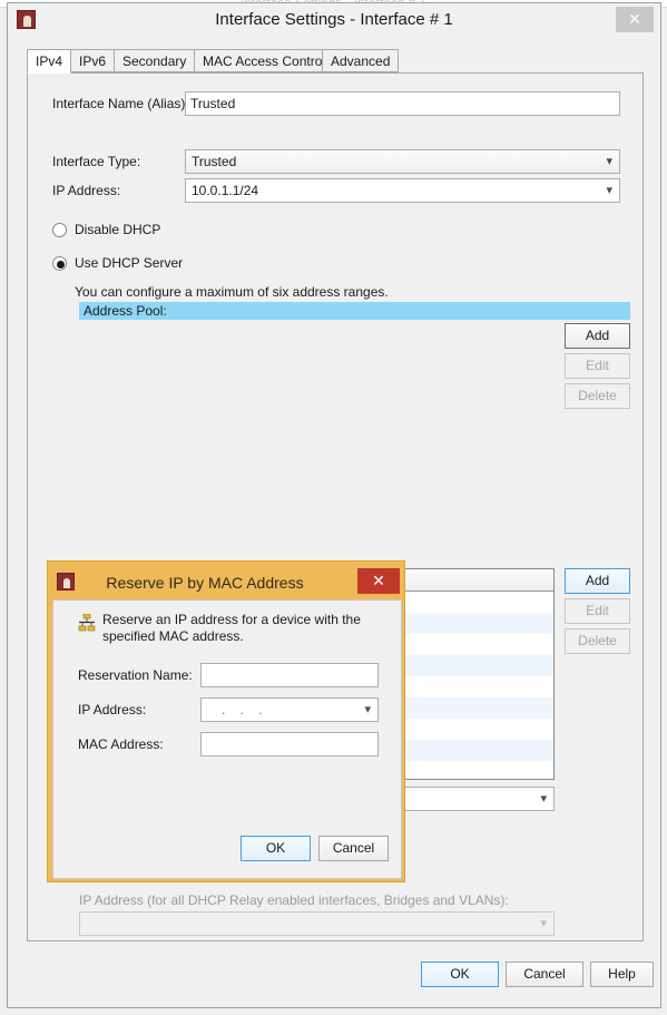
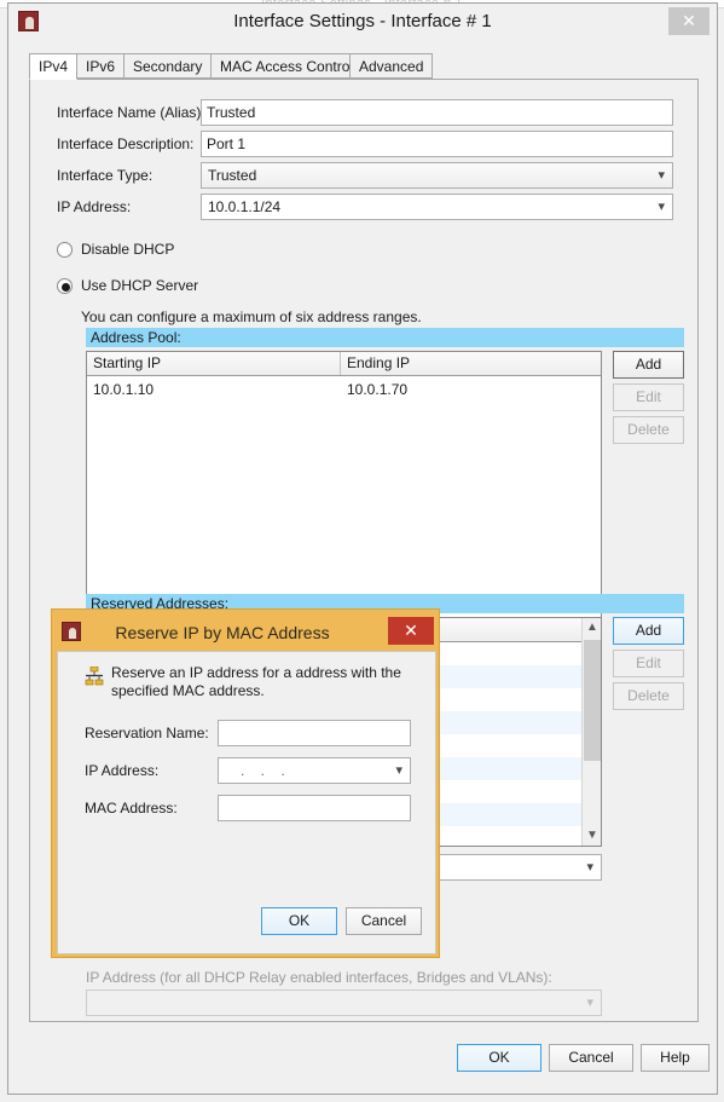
  Interface Settings - Interface # 1
  ✕
  IPv4
  IPv6
  Secondary
  MAC Access Contro
  Advanced
  Interface Name (Alias)
  Trusted
+ Interface Description:
+ Port 1
  Interface Type:
  Trusted
  ▾
  IP Address:
  10.0.1.1/24
  ▾
  Disable DHCP
  Use DHCP Server
  You can configure a maximum of six address ranges.
  Address Pool:
+ Starting IP
+ Ending IP
+ 10.0.1.10
+ 10.0.1.70
  Add
  Edit
  Delete
+ Reserved Addresses:
+ ▲
+ ▼
  Add
  Edit
  Delete
  ▾
  IP Address (for all DHCP Relay enabled interfaces, Bridges and VLANs):
  ▾
  OK
  Cancel
  Help
  Reserve IP by MAC Address
  ✕
- Reserve an IP address for a device with the specified MAC address.
+ Reserve an IP address for a address with the specified MAC address.
  Reservation Name:
  IP Address:
  . . .
  ▾
  MAC Address:
  OK
  Cancel
